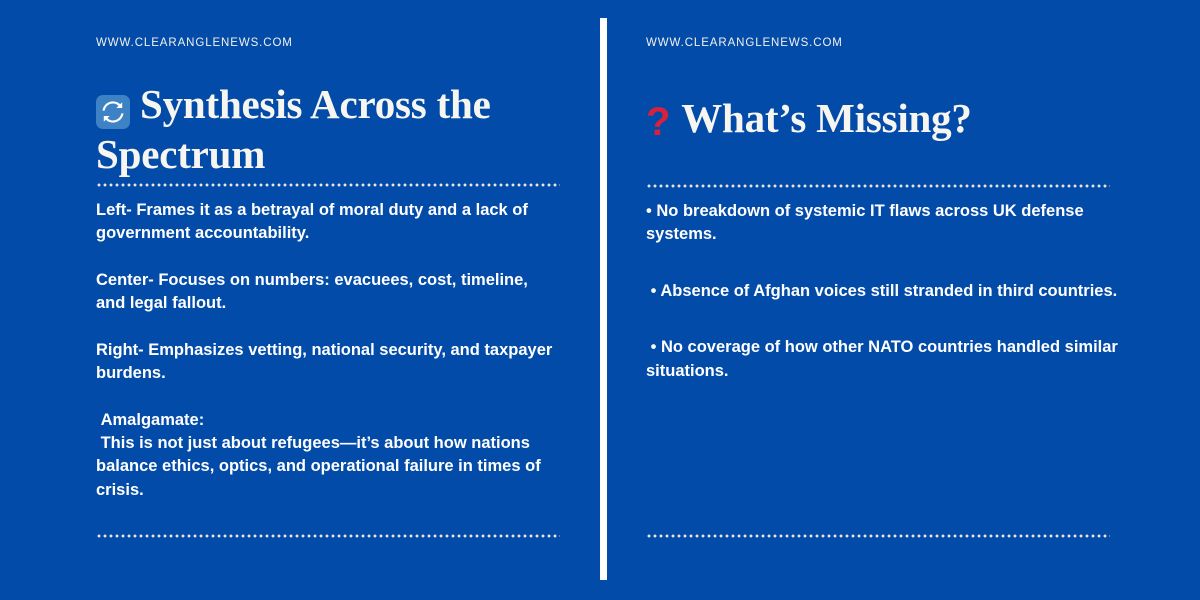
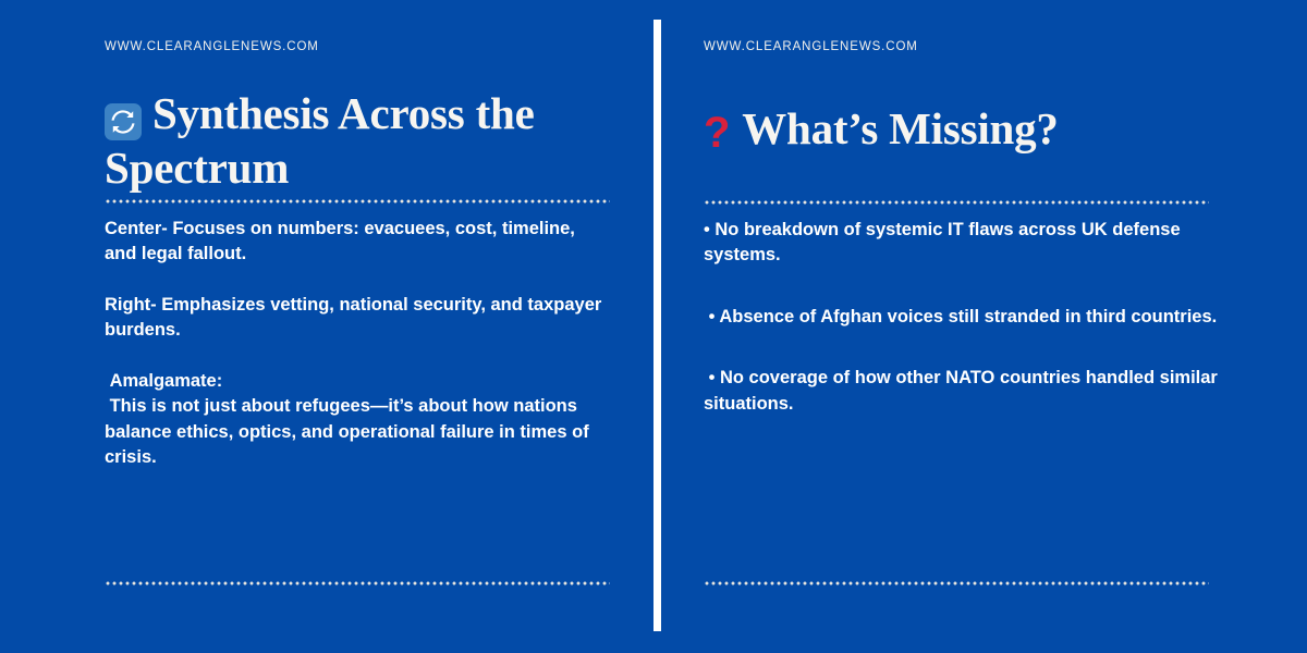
  WWW.CLEARANGLENEWS.COM
  Synthesis Across the Spectrum
- Left- Frames it as a betrayal of moral duty and a lack of government accountability.
  Center- Focuses on numbers: evacuees, cost, timeline, and legal fallout.
  Right- Emphasizes vetting, national security, and taxpayer burdens.
  Amalgamate:
  This is not just about refugees—it’s about how nations balance ethics, optics, and operational failure in times of crisis.
  WWW.CLEARANGLENEWS.COM
  ? What’s Missing?
  • No breakdown of systemic IT flaws across UK defense systems.
  • Absence of Afghan voices still stranded in third countries.
  • No coverage of how other NATO countries handled similar situations.
